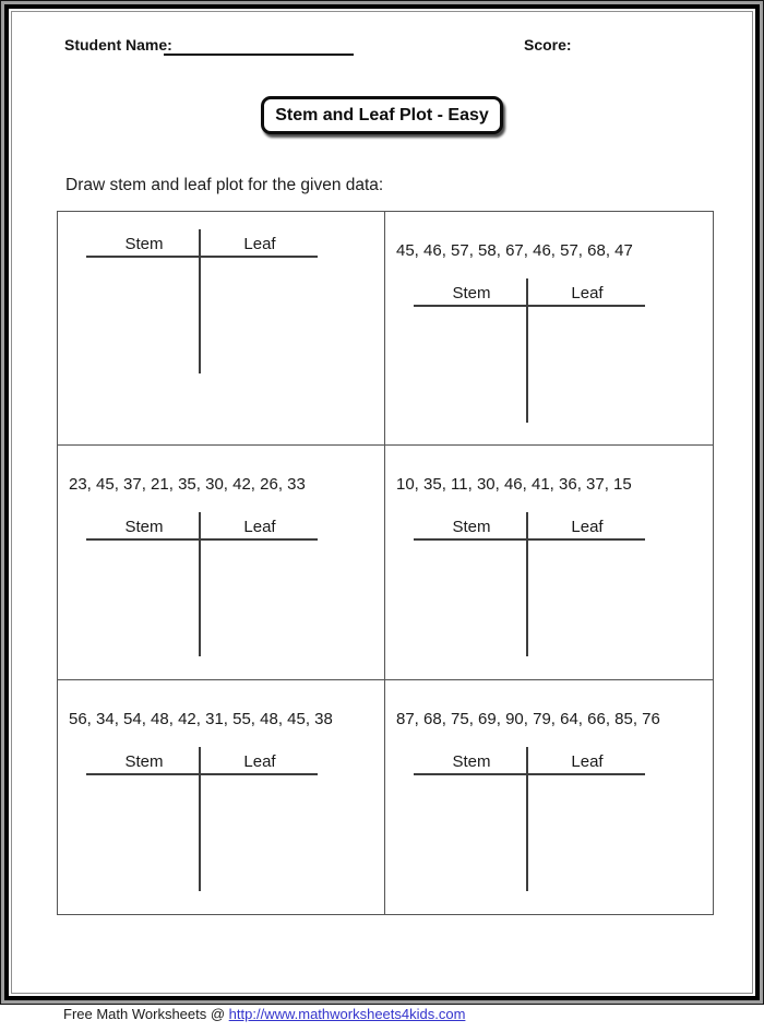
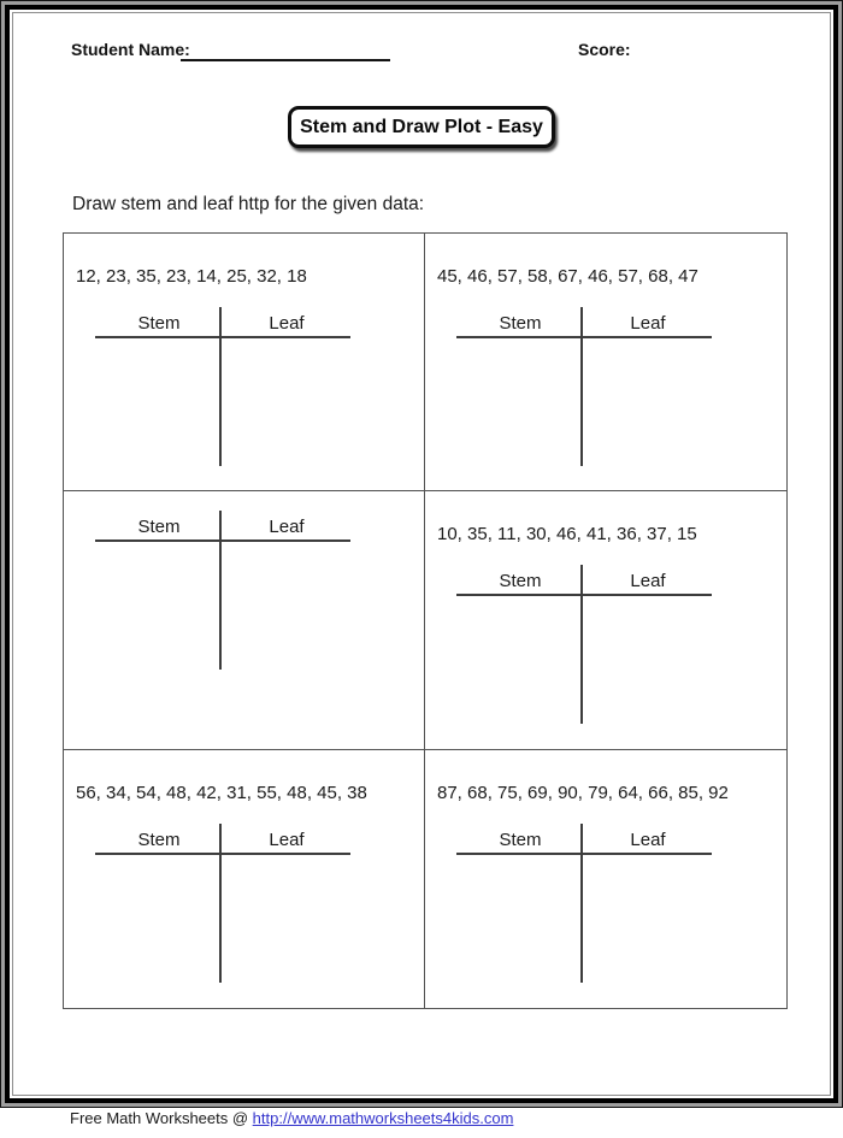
  Student Name:
  Score:
- Stem and Leaf Plot - Easy
+ Stem and Draw Plot - Easy
- Draw stem and leaf plot for the given data:
+ Draw stem and leaf http for the given data:
+ 12, 23, 35, 23, 14, 25, 32, 18
  Stem
  Leaf
  45, 46, 57, 58, 67, 46, 57, 68, 47
  Stem
  Leaf
- 23, 45, 37, 21, 35, 30, 42, 26, 33
  Stem
  Leaf
  10, 35, 11, 30, 46, 41, 36, 37, 15
  Stem
  Leaf
  56, 34, 54, 48, 42, 31, 55, 48, 45, 38
  Stem
  Leaf
- 87, 68, 75, 69, 90, 79, 64, 66, 85, 76
+ 87, 68, 75, 69, 90, 79, 64, 66, 85, 92
  Stem
  Leaf
  Free Math Worksheets @ http://www.mathworksheets4kids.com
